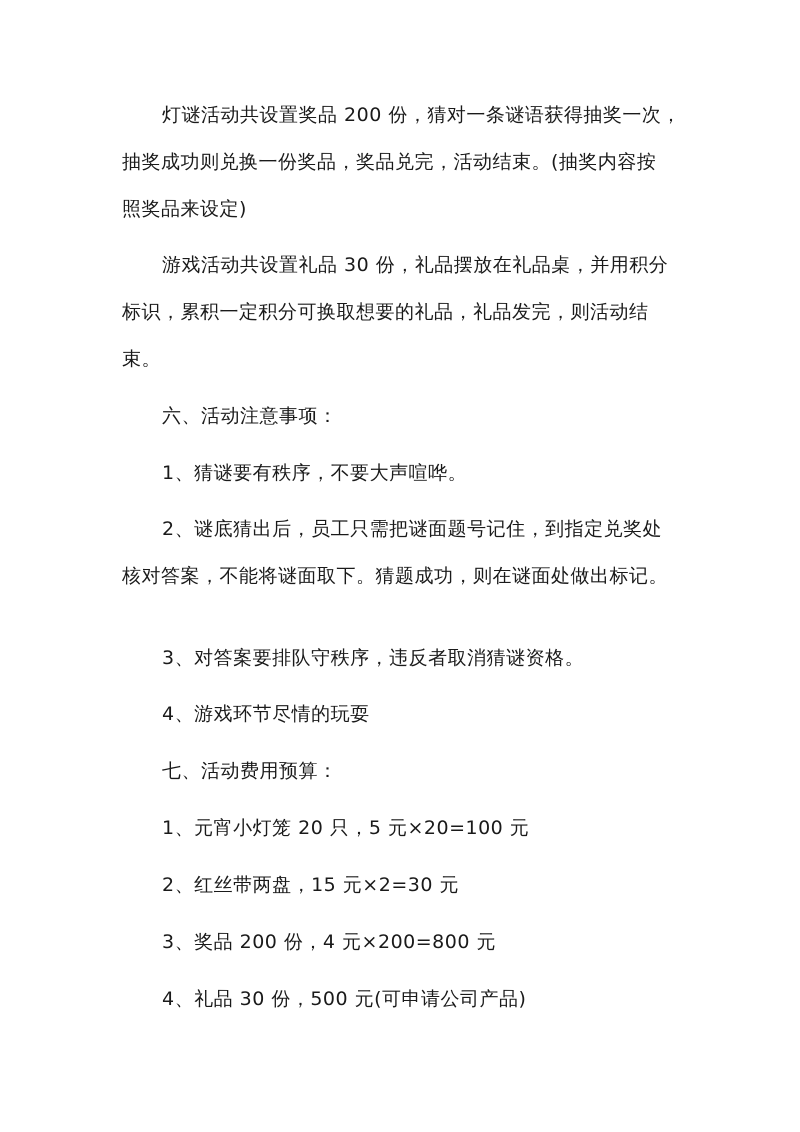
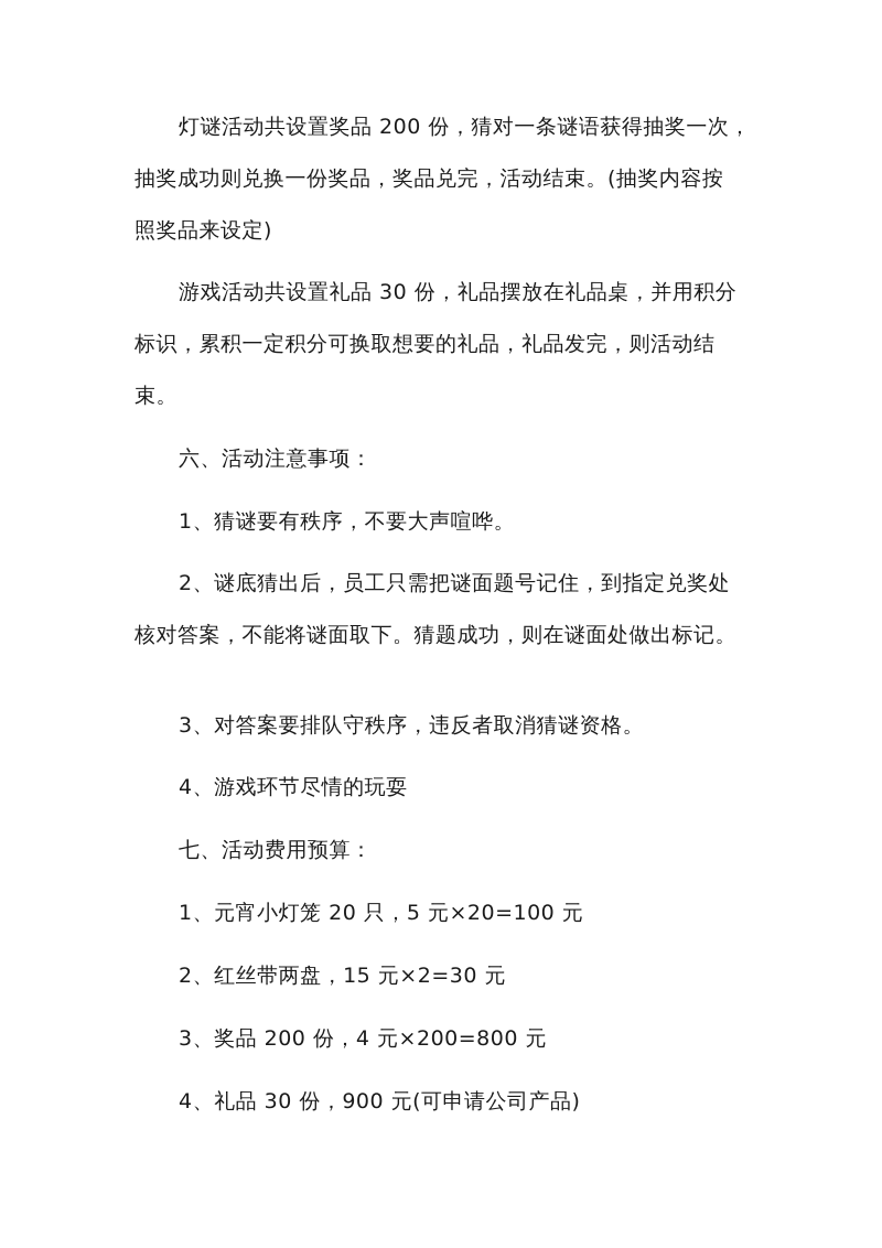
  灯谜活动共设置奖品 200 份，猜对一条谜语获得抽奖一次，
  抽奖成功则兑换一份奖品，奖品兑完，活动结束。(抽奖内容按
  照奖品来设定)
  游戏活动共设置礼品 30 份，礼品摆放在礼品桌，并用积分
  标识，累积一定积分可换取想要的礼品，礼品发完，则活动结
  束。
  六、活动注意事项：
  1、猜谜要有秩序，不要大声喧哗。
  2、谜底猜出后，员工只需把谜面题号记住，到指定兑奖处
  核对答案，不能将谜面取下。猜题成功，则在谜面处做出标记。
  3、对答案要排队守秩序，违反者取消猜谜资格。
  4、游戏环节尽情的玩耍
  七、活动费用预算：
  1、元宵小灯笼 20 只，5 元×20=100 元
  2、红丝带两盘，15 元×2=30 元
  3、奖品 200 份，4 元×200=800 元
- 4、礼品 30 份，500 元(可申请公司产品)
+ 4、礼品 30 份，900 元(可申请公司产品)
